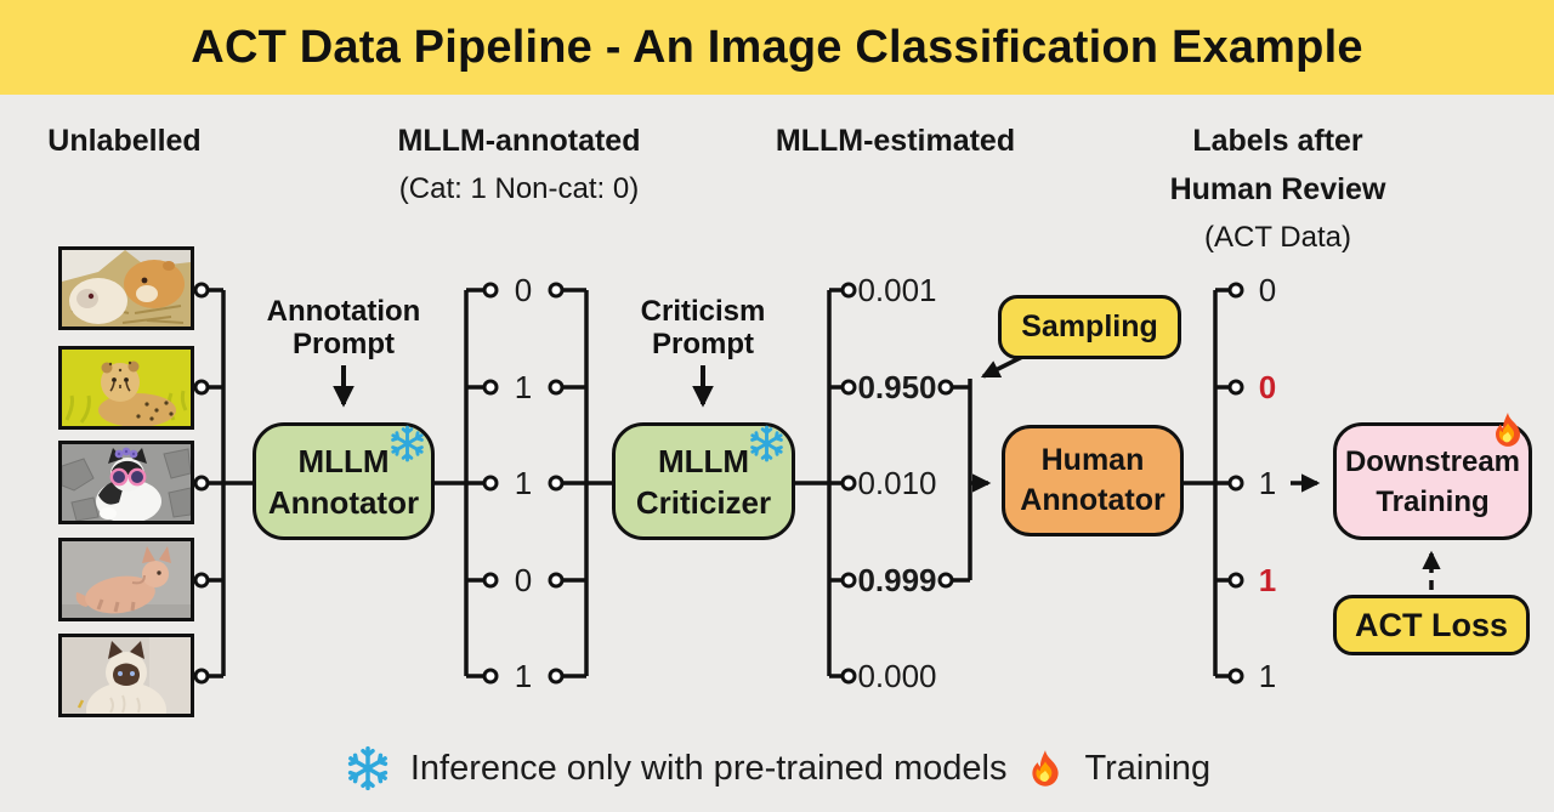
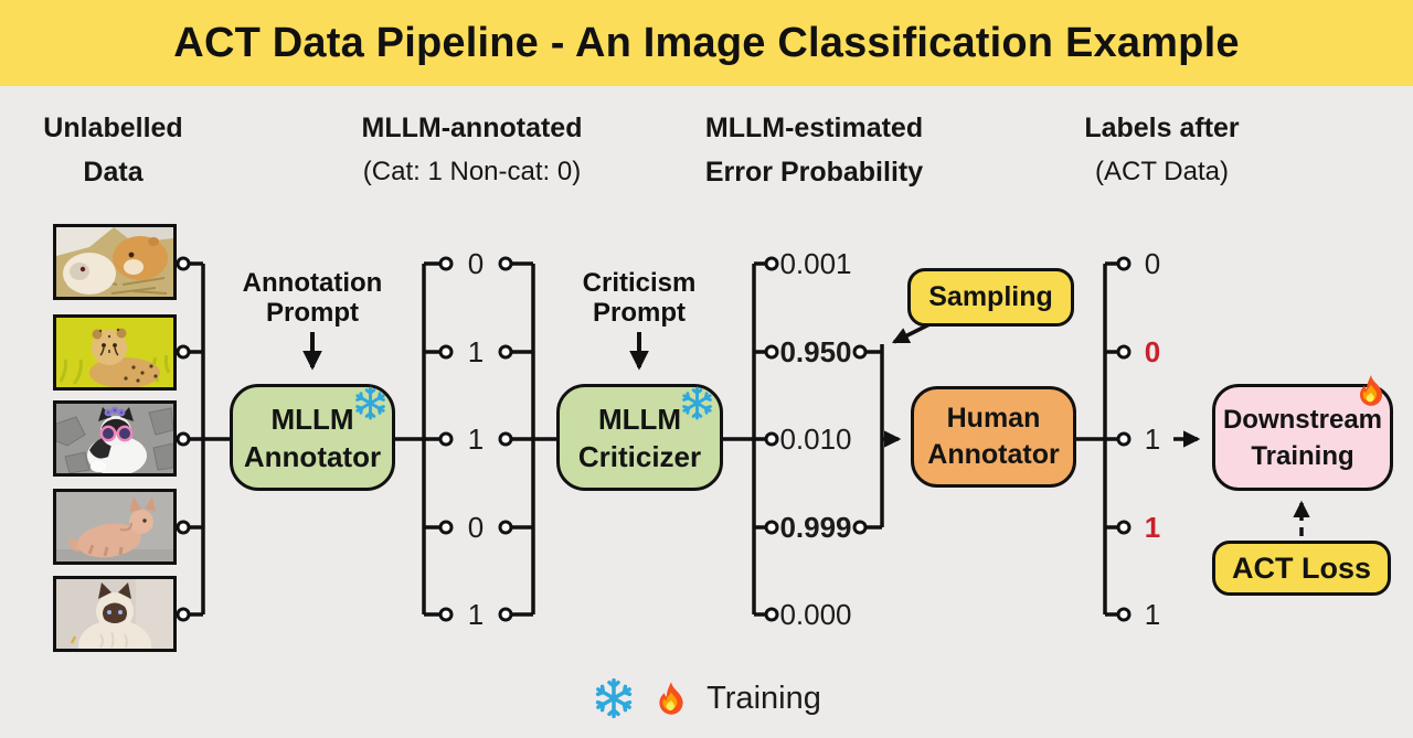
  ACT Data Pipeline - An Image Classification Example
  Unlabelled
+ Data
  MLLM-annotated
  (Cat: 1 Non-cat: 0)
  MLLM-estimated
+ Error Probability
  Labels after
- Human Review
  (ACT Data)
  Annotation
  Prompt
  Criticism
  Prompt
  MLLM
  Annotator
  MLLM
  Criticizer
  Sampling
  Human
  Annotator
  Downstream
  Training
  ACT Loss
  0
  1
  1
  0
  1
  0.001
  0.950
  0.010
  0.999
  0.000
  0
  0
  1
  1
  1
- Inference only with pre-trained models
  Training
